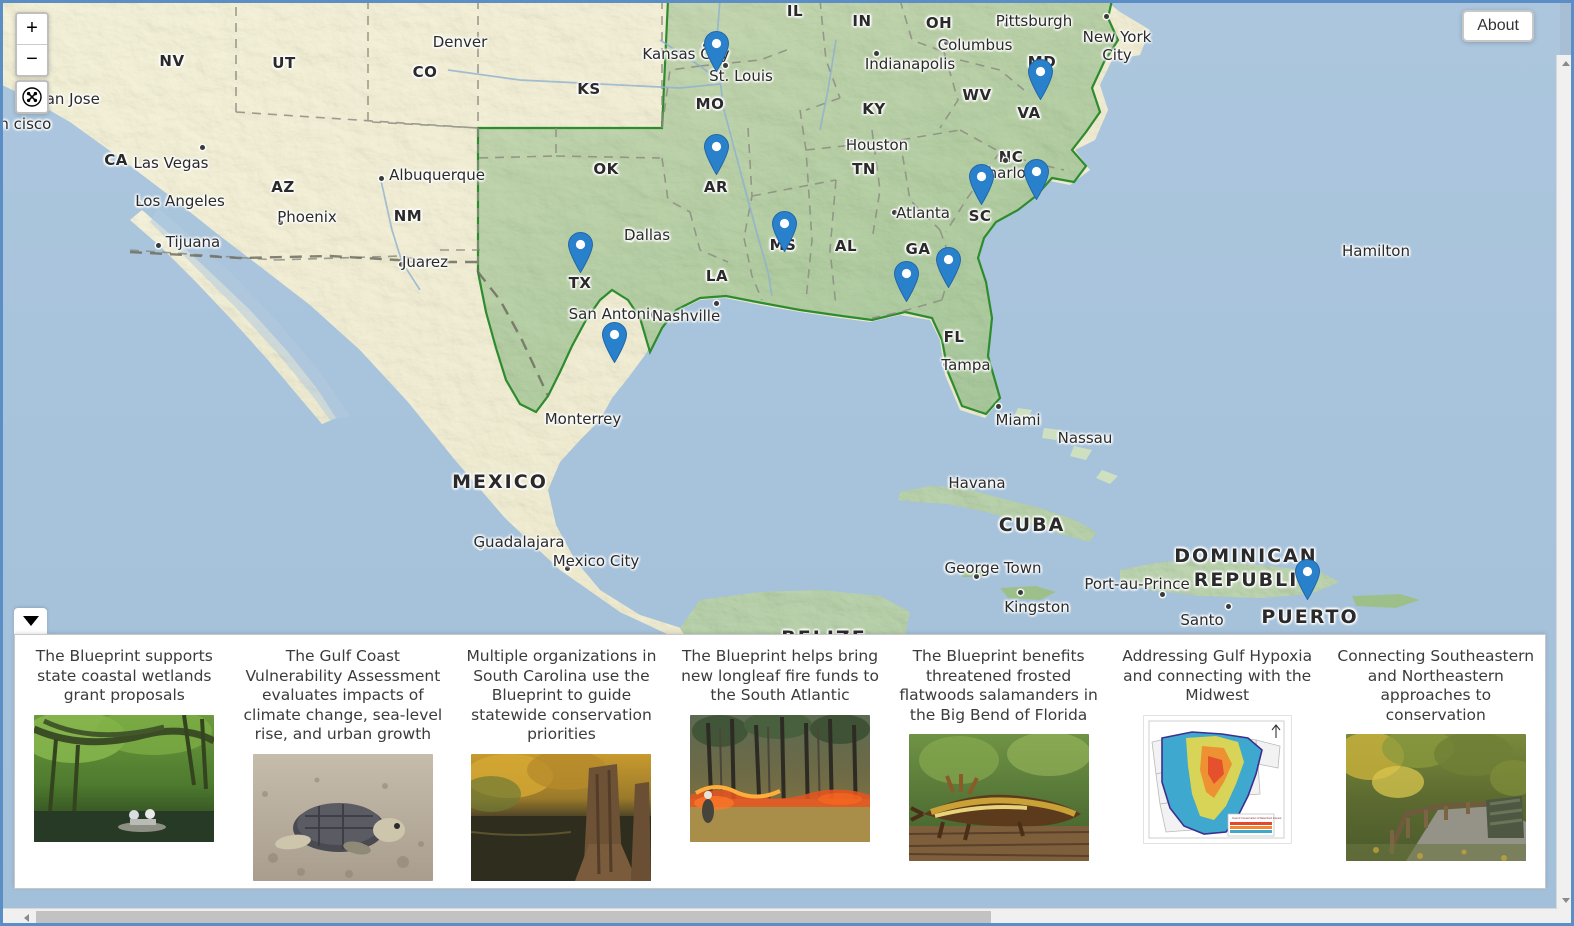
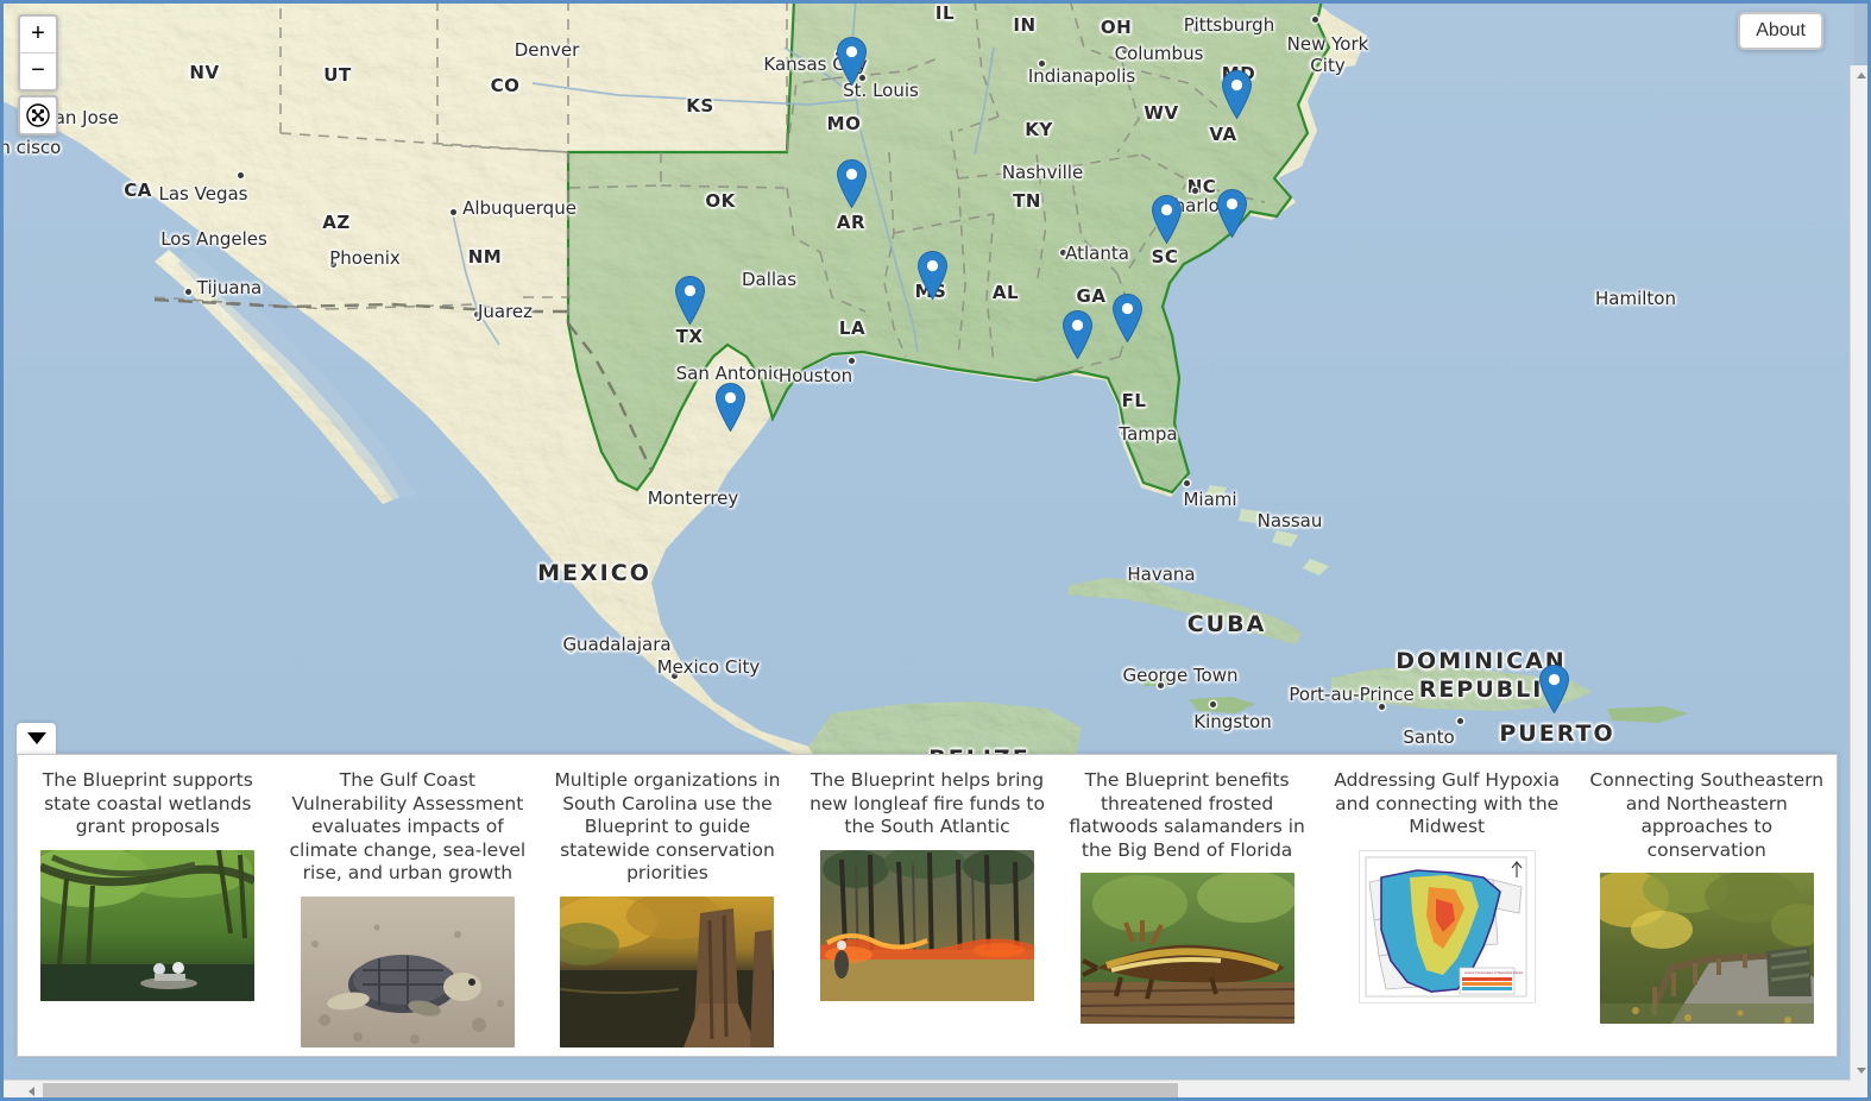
  NV
  UT
  CO
  KS
  MO
  IL
  IN
  OH
  WV
  VA
  KY
  TN
  NC
  SC
  GA
  AL
  AR
  OK
  NM
  AZ
  CA
  TX
  LA
  MS
  FL
  Denver
  Pittsburgh
  Columbus
  Indianapolis
  New York City
  Kansas C
  St. Louis
- Houston
+ Nashville
  Atlanta
  Las Vegas
  Albuquerque
  Los Angeles
  Phoenix
  Tijuana
  Juarez
  Dallas
  San Antonio
- Nashville
+ Houston
  Monterrey
  Tampa
  Miami
  Nassau
  Havana
  George Town
  Kingston
  Port-au-Prince
  Santo
  Hamilton
  Guadalajara
  Mexico City
  an Jose
  n cisco
  MEXICO
  CUBA
  DOMINICAN REPUBLI
  PUERTO
  +
  −
  About
  The Blueprint supports state coastal wetlands grant proposals
  The Gulf Coast Vulnerability Assessment evaluates impacts of climate change, sea-level rise, and urban growth
  Multiple organizations in South Carolina use the Blueprint to guide statewide conservation priorities
  The Blueprint helps bring new longleaf fire funds to the South Atlantic
  The Blueprint benefits threatened frosted flatwoods salamanders in the Big Bend of Florida
  Addressing Gulf Hypoxia and connecting with the Midwest
  Connecting Southeastern and Northeastern approaches to conservation
